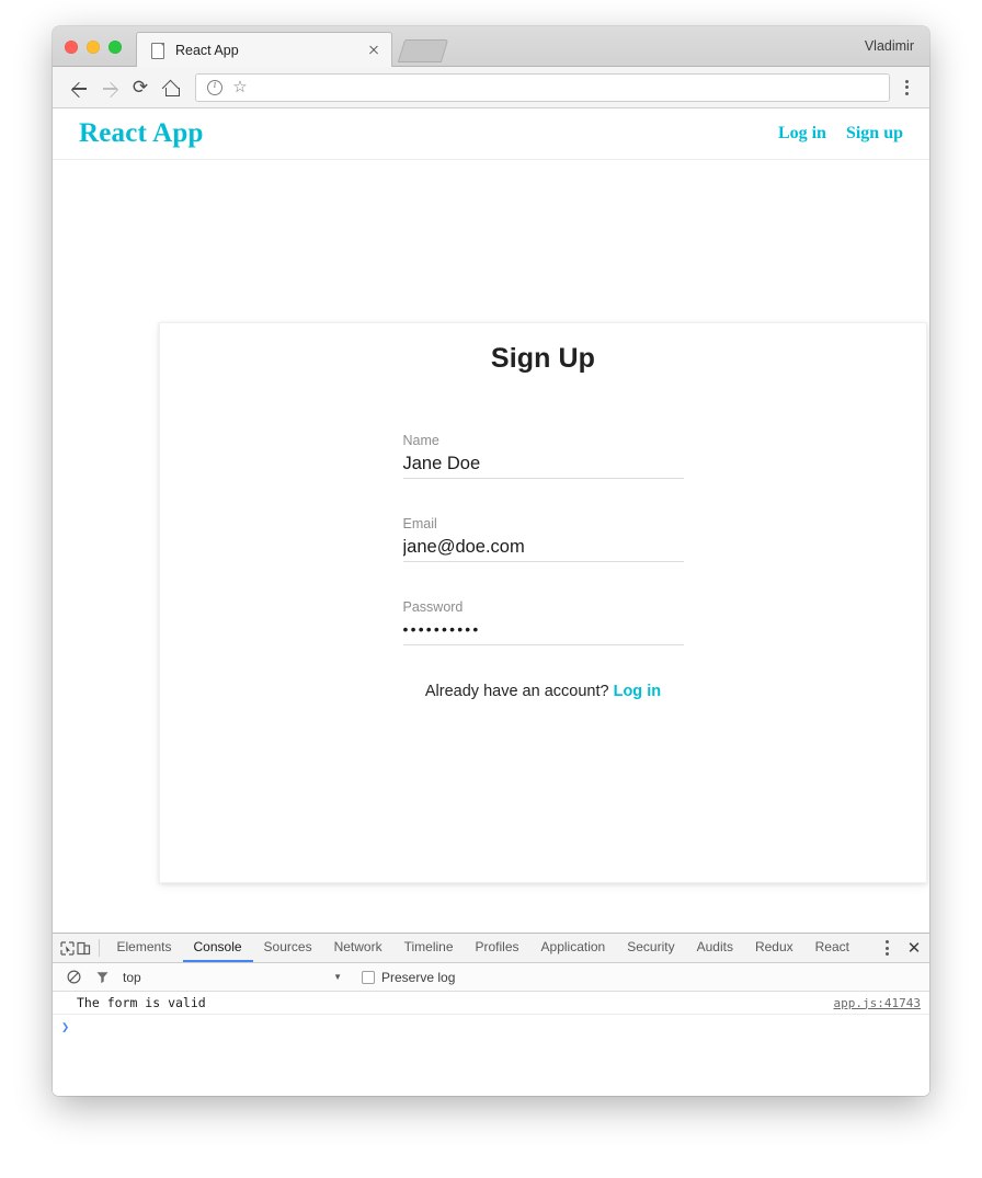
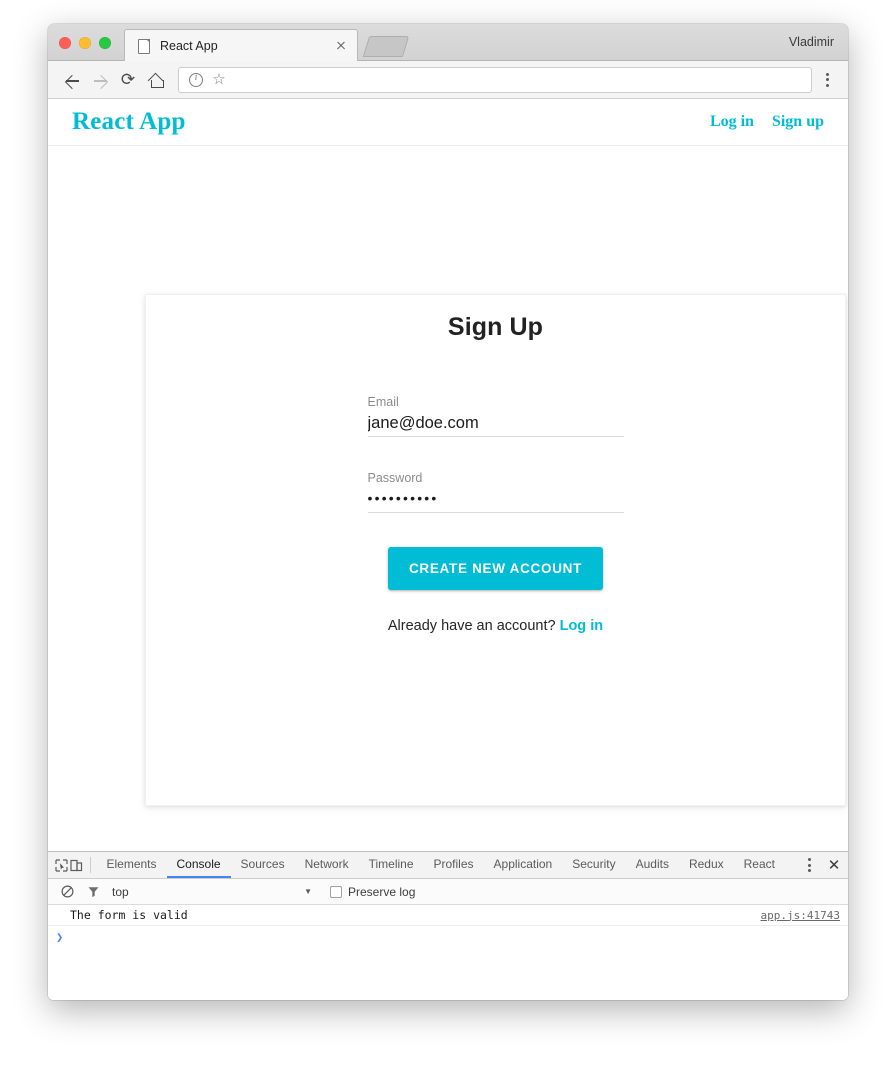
  React App
  Vladimir
  ⟳
  ☆
  React App
  Log in
  Sign up
  Sign Up
- Name
- Jane Doe
  Email
  jane@doe.com
  Password
  ••••••••••
+ CREATE NEW ACCOUNT
  Already have an account? Log in
  Elements
  Console
  Sources
  Network
  Timeline
  Profiles
  Application
  Security
  Audits
  Redux
  React
  ✕
  top
  ▼
  Preserve log
  The form is valid
  app.js:41743
  ❯
